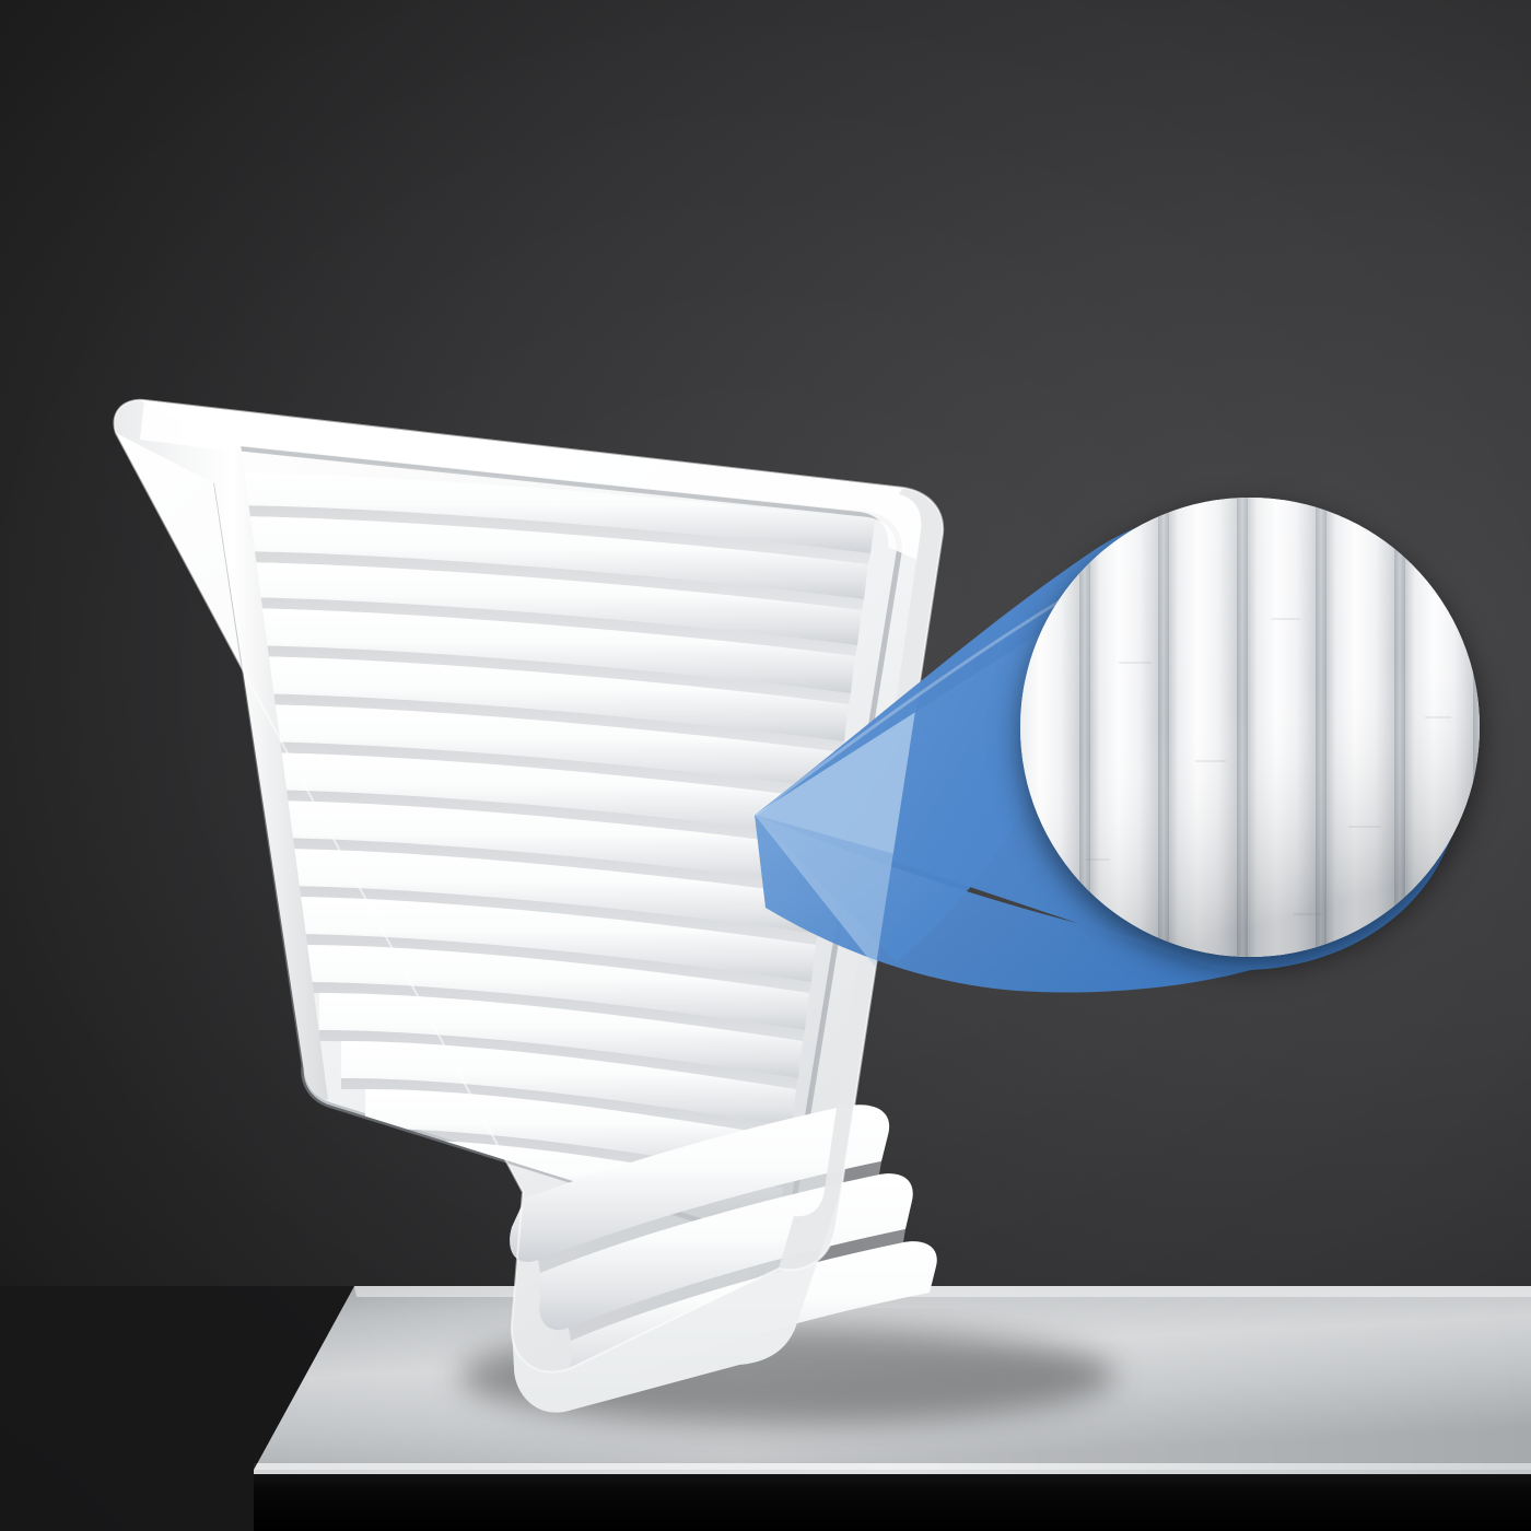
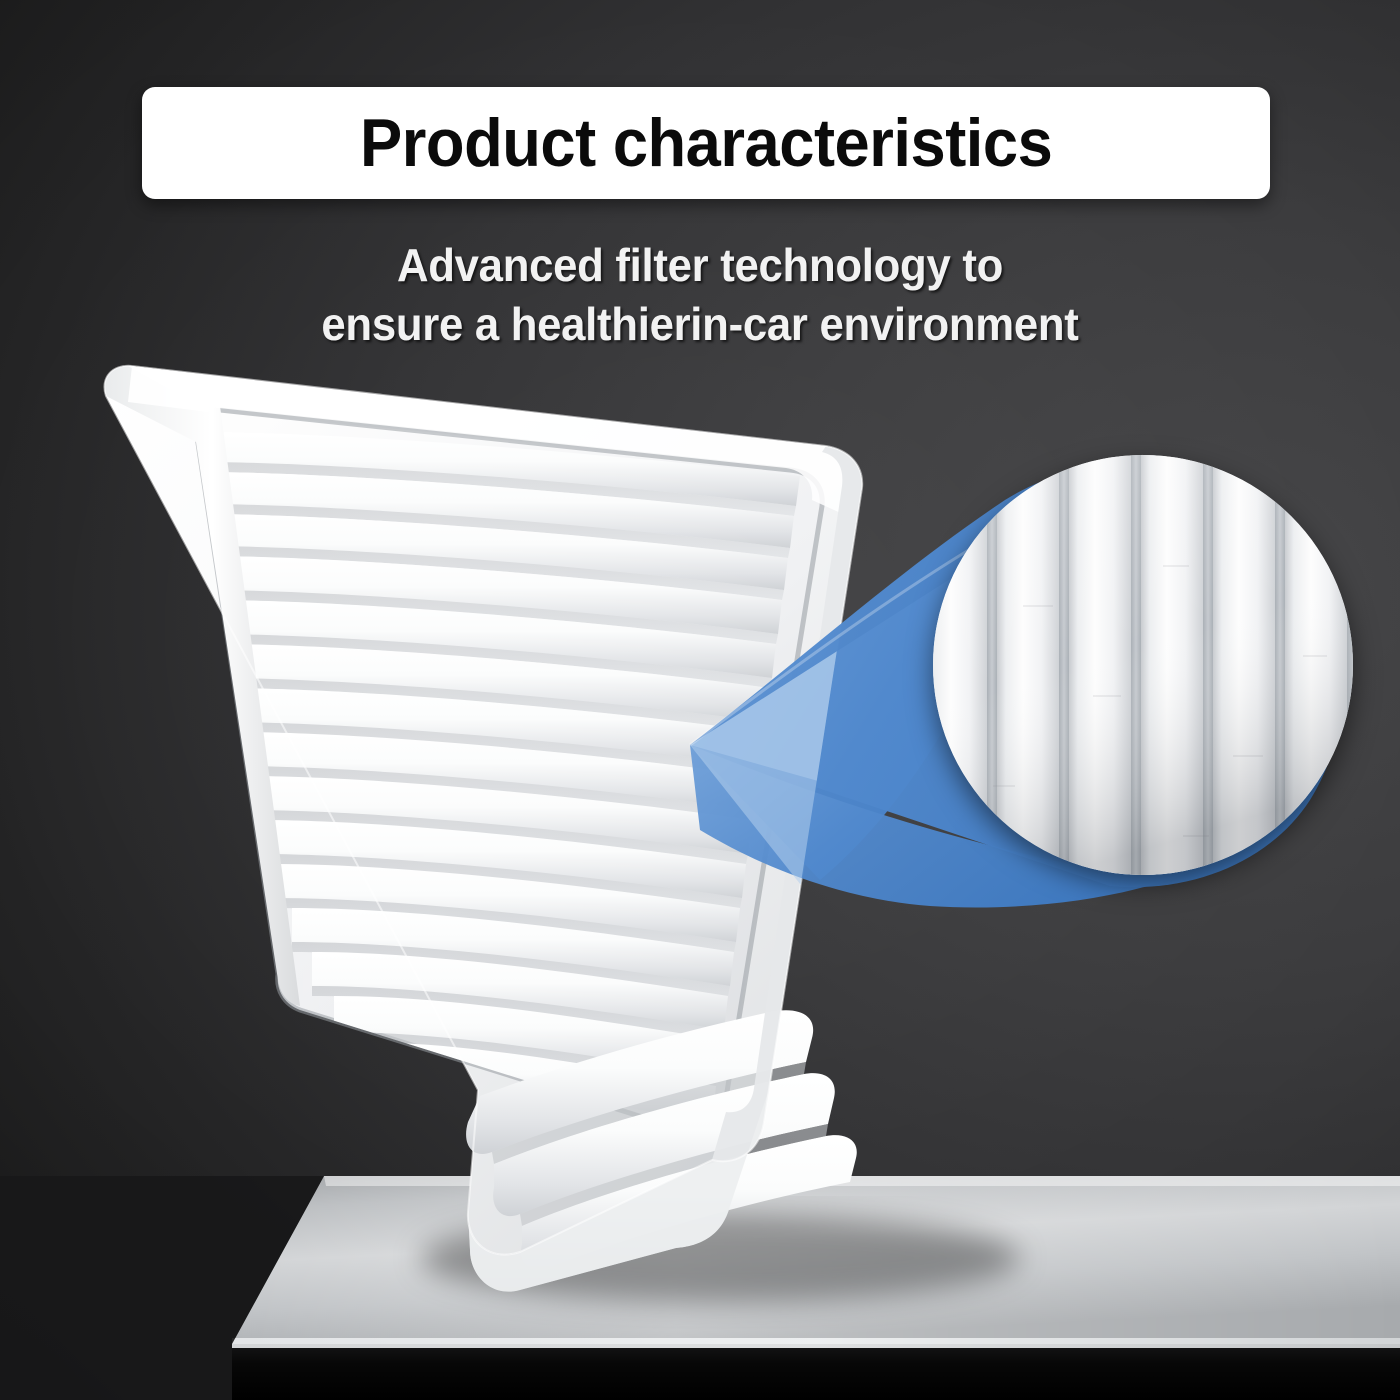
+ Product characteristics
+ Advanced filter technology to
+ ensure a healthierin-car environment
